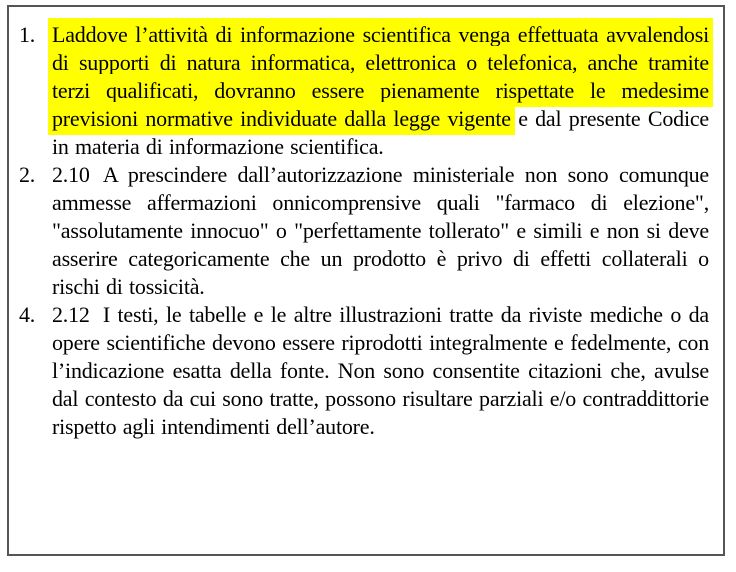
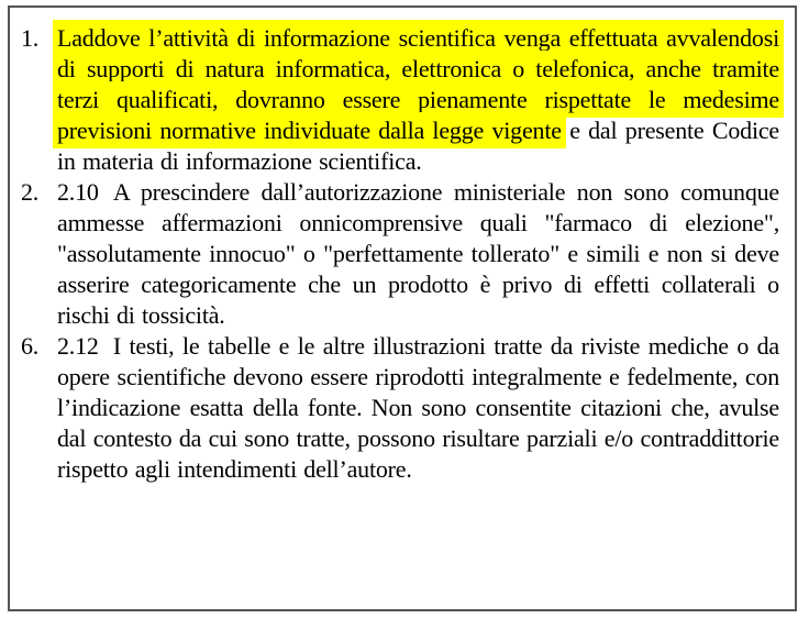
  1.
  Laddove l’attività di informazione scientifica venga effettuata avvalendosi di supporti di natura informatica, elettronica o telefonica, anche tramite terzi qualificati, dovranno essere pienamente rispettate le medesime previsioni normative individuate dalla legge vigente e dal presente Codice in materia di informazione scientifica.
  2.
  2.10 A prescindere dall’autorizzazione ministeriale non sono comunque ammesse affermazioni onnicomprensive quali "farmaco di elezione", "assolutamente innocuo" o "perfettamente tollerato" e simili e non si deve asserire categoricamente che un prodotto è privo di effetti collaterali o rischi di tossicità.
- 4.
+ 6.
  2.12 I testi, le tabelle e le altre illustrazioni tratte da riviste mediche o da opere scientifiche devono essere riprodotti integralmente e fedelmente, con l’indicazione esatta della fonte. Non sono consentite citazioni che, avulse dal contesto da cui sono tratte, possono risultare parziali e/o contraddittorie rispetto agli intendimenti dell’autore.
